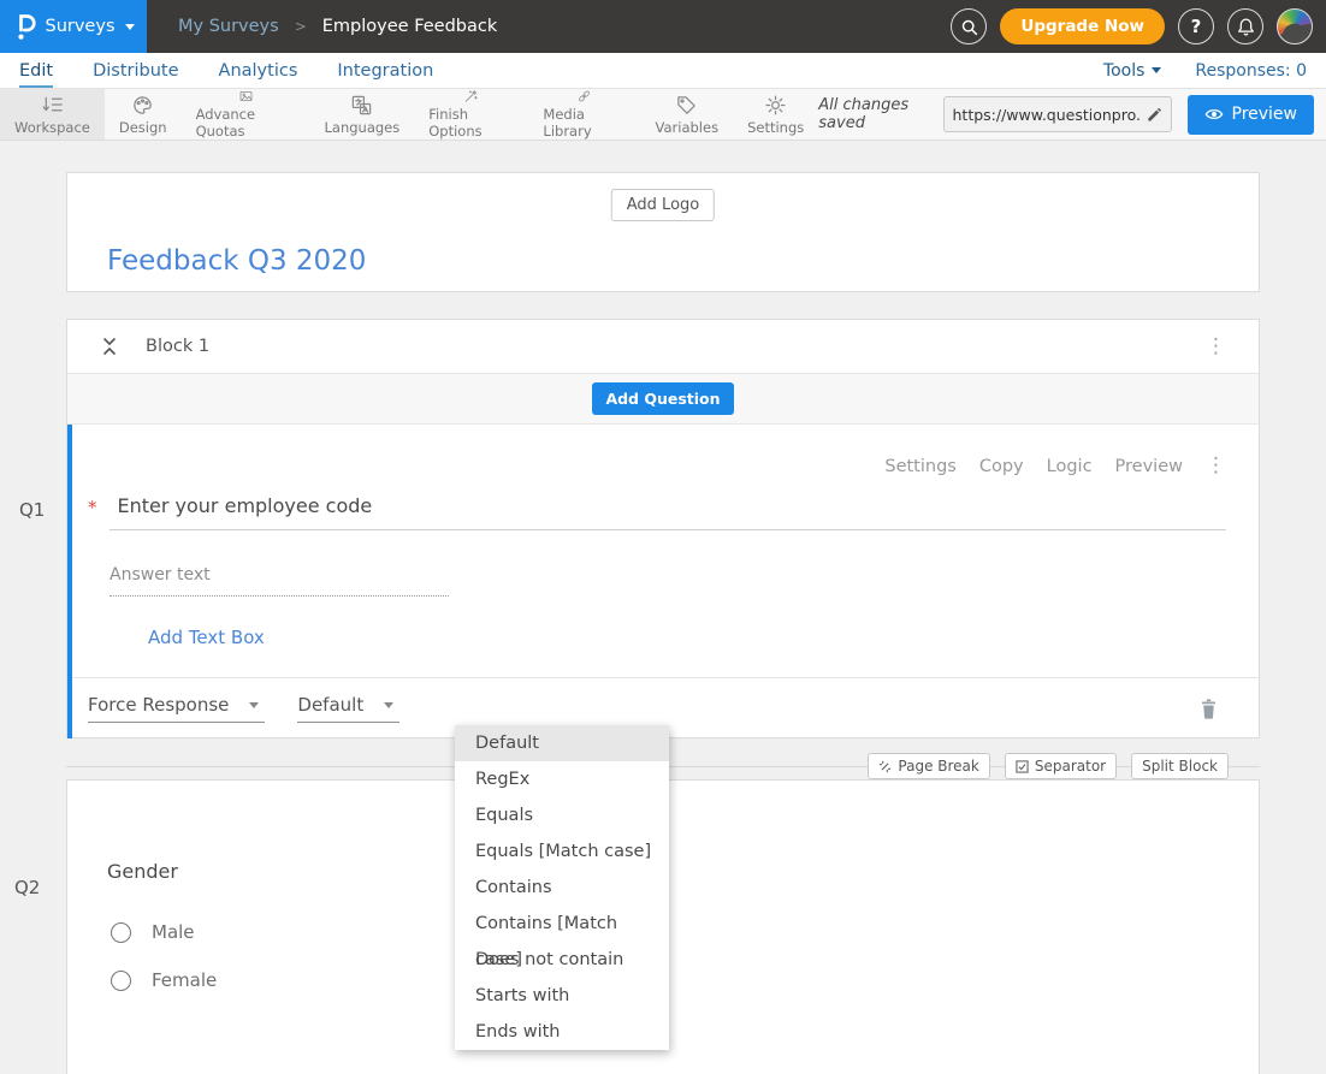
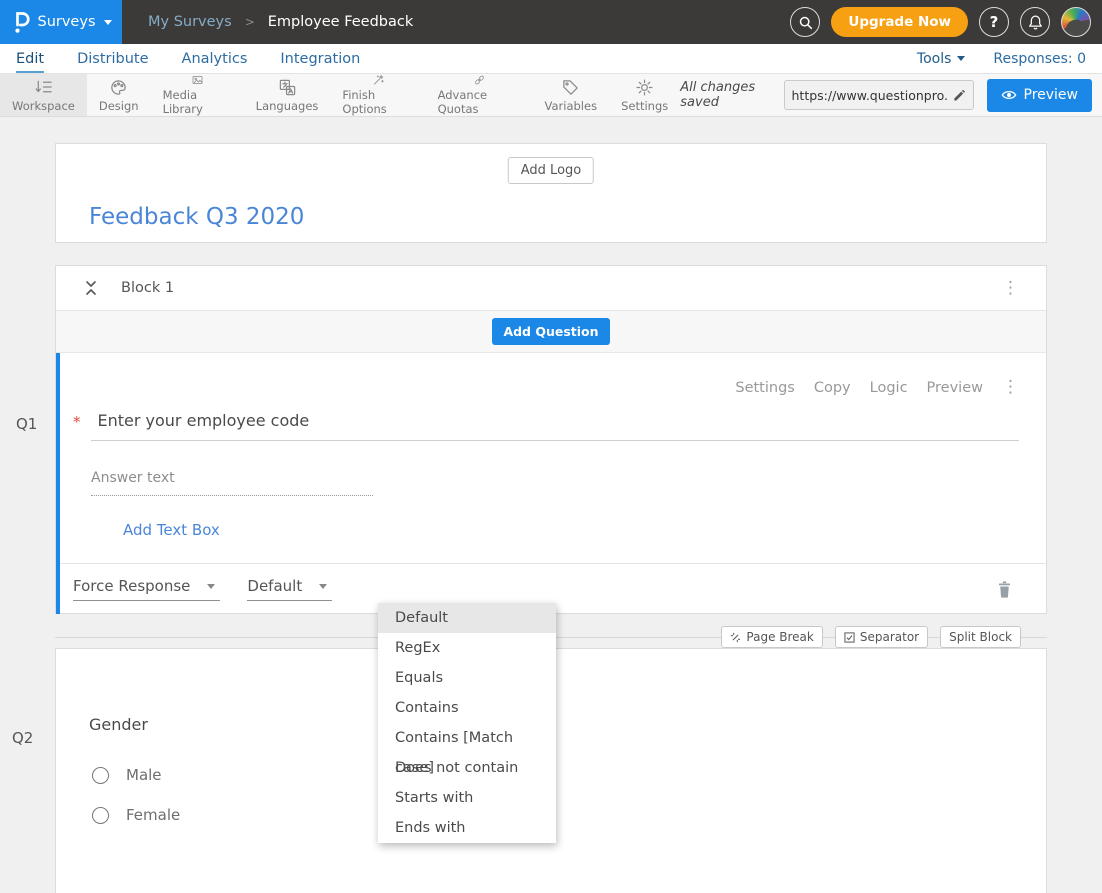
  Surveys
  My Surveys
  >
  Employee Feedback
  Upgrade Now
  ?
  Edit
  Distribute
  Analytics
  Integration
  Tools
  Responses: 0
  Workspace
  Design
- Advance Quotas
+ Media Library
  Languages
  Finish Options
- Media Library
+ Advance Quotas
  Variables
  Settings
  All changes saved
  https://www.questionpro.
  Preview
  Add Logo
  Feedback Q3 2020
  Block 1
  ⋮
  Add Question
  Settings
  Copy
  Logic
  Preview
  ⋮
  Q1
  *
  Enter your employee code
  Answer text
  Add Text Box
  Force Response
  Default
  Page Break
  Separator
  Split Block
  Q2
  Gender
  Male
  Female
  Default
  RegEx
  Equals
- Equals [Match case]
  Contains
  Contains [Match case]
  Does not contain
  Starts with
  Ends with
